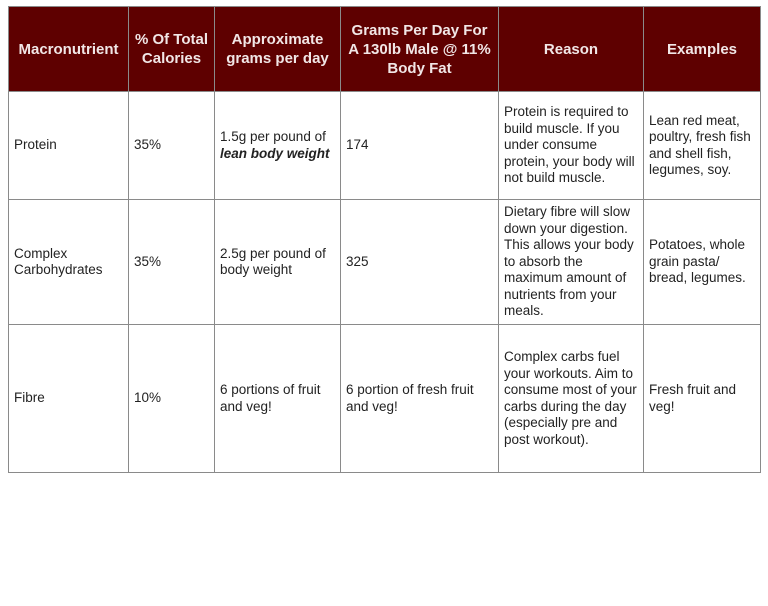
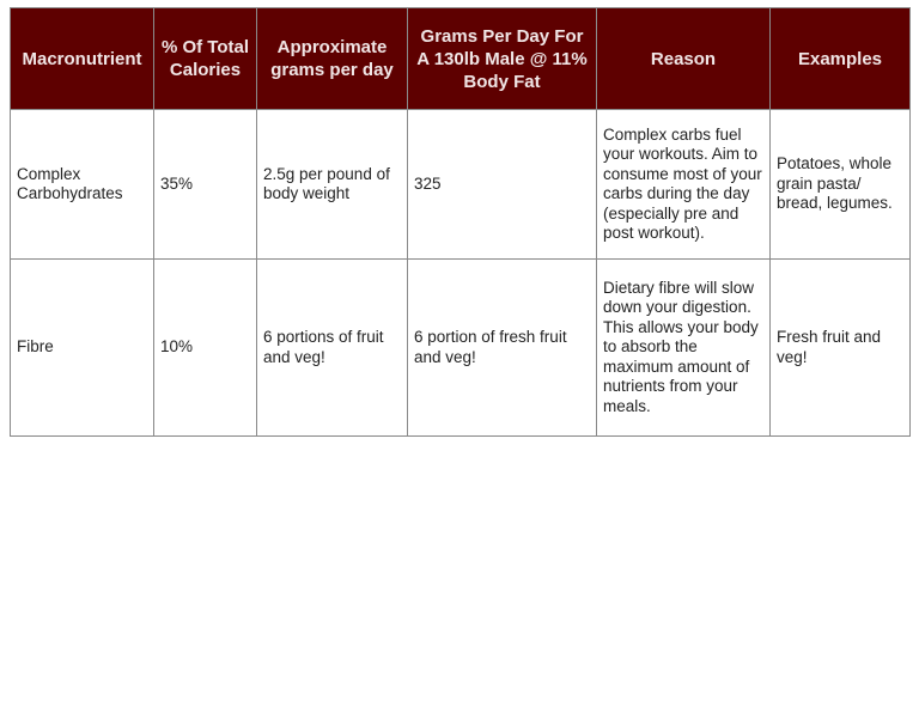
  Macronutrient	% Of Total Calories	Approximate grams per day	Grams Per Day For A 130lb Male @ 11% Body Fat	Reason	Examples
- Protein	35%	1.5g per pound of lean body weight	174	Protein is required to build muscle. If you under consume protein, your body will not build muscle.	Lean red meat, poultry, fresh fish and shell fish, legumes, soy.
- Complex Carbohydrates	35%	2.5g per pound of body weight	325	Dietary fibre will slow down your digestion. This allows your body to absorb the maximum amount of nutrients from your meals.	Potatoes, whole grain pasta/ bread, legumes.
+ Complex Carbohydrates	35%	2.5g per pound of body weight	325	Complex carbs fuel your workouts. Aim to consume most of your carbs during the day (especially pre and post workout).	Potatoes, whole grain pasta/ bread, legumes.
- Fibre	10%	6 portions of fruit and veg!	6 portion of fresh fruit and veg!	Complex carbs fuel your workouts. Aim to consume most of your carbs during the day (especially pre and post workout).	Fresh fruit and veg!
+ Fibre	10%	6 portions of fruit and veg!	6 portion of fresh fruit and veg!	Dietary fibre will slow down your digestion. This allows your body to absorb the maximum amount of nutrients from your meals.	Fresh fruit and veg!
